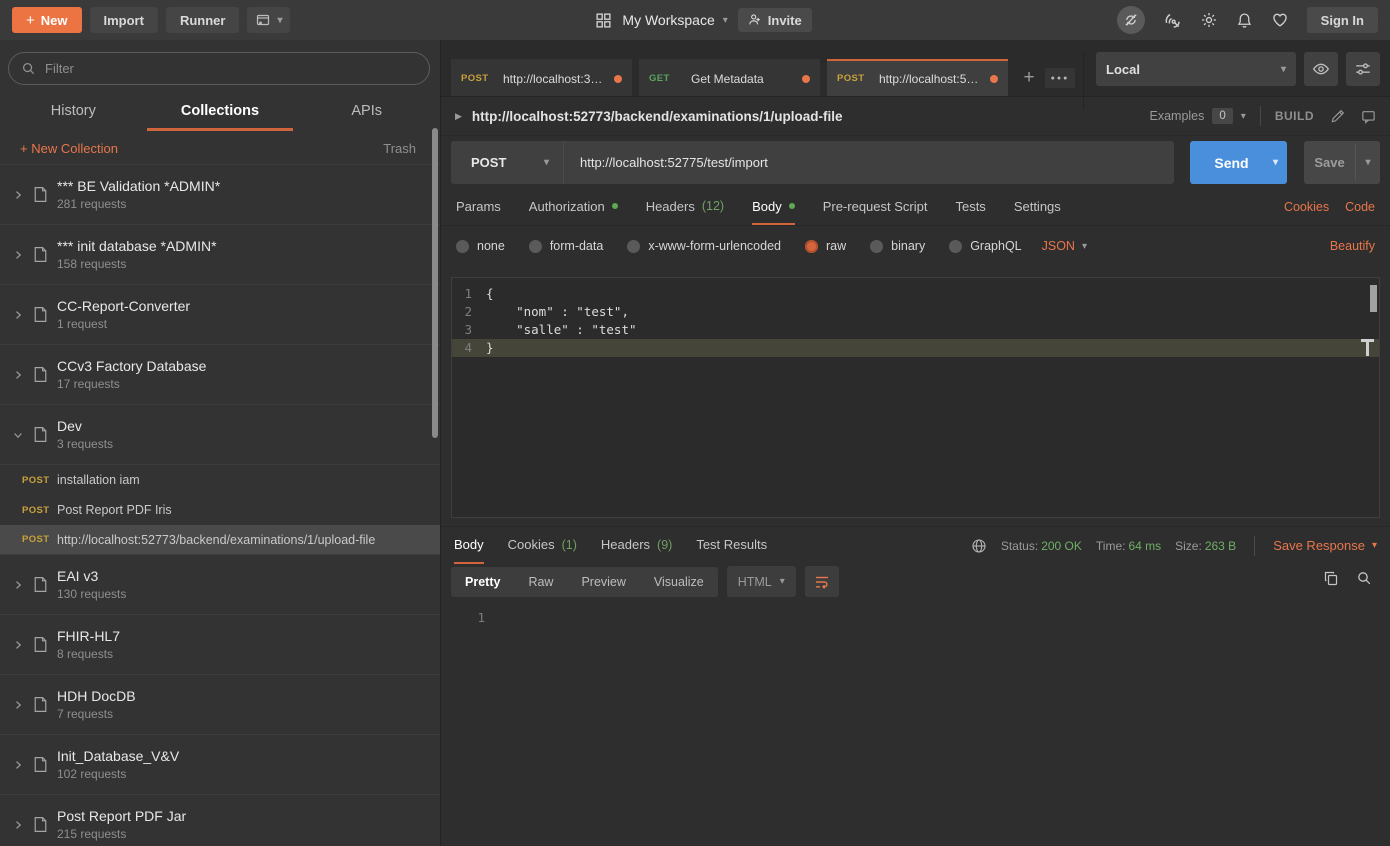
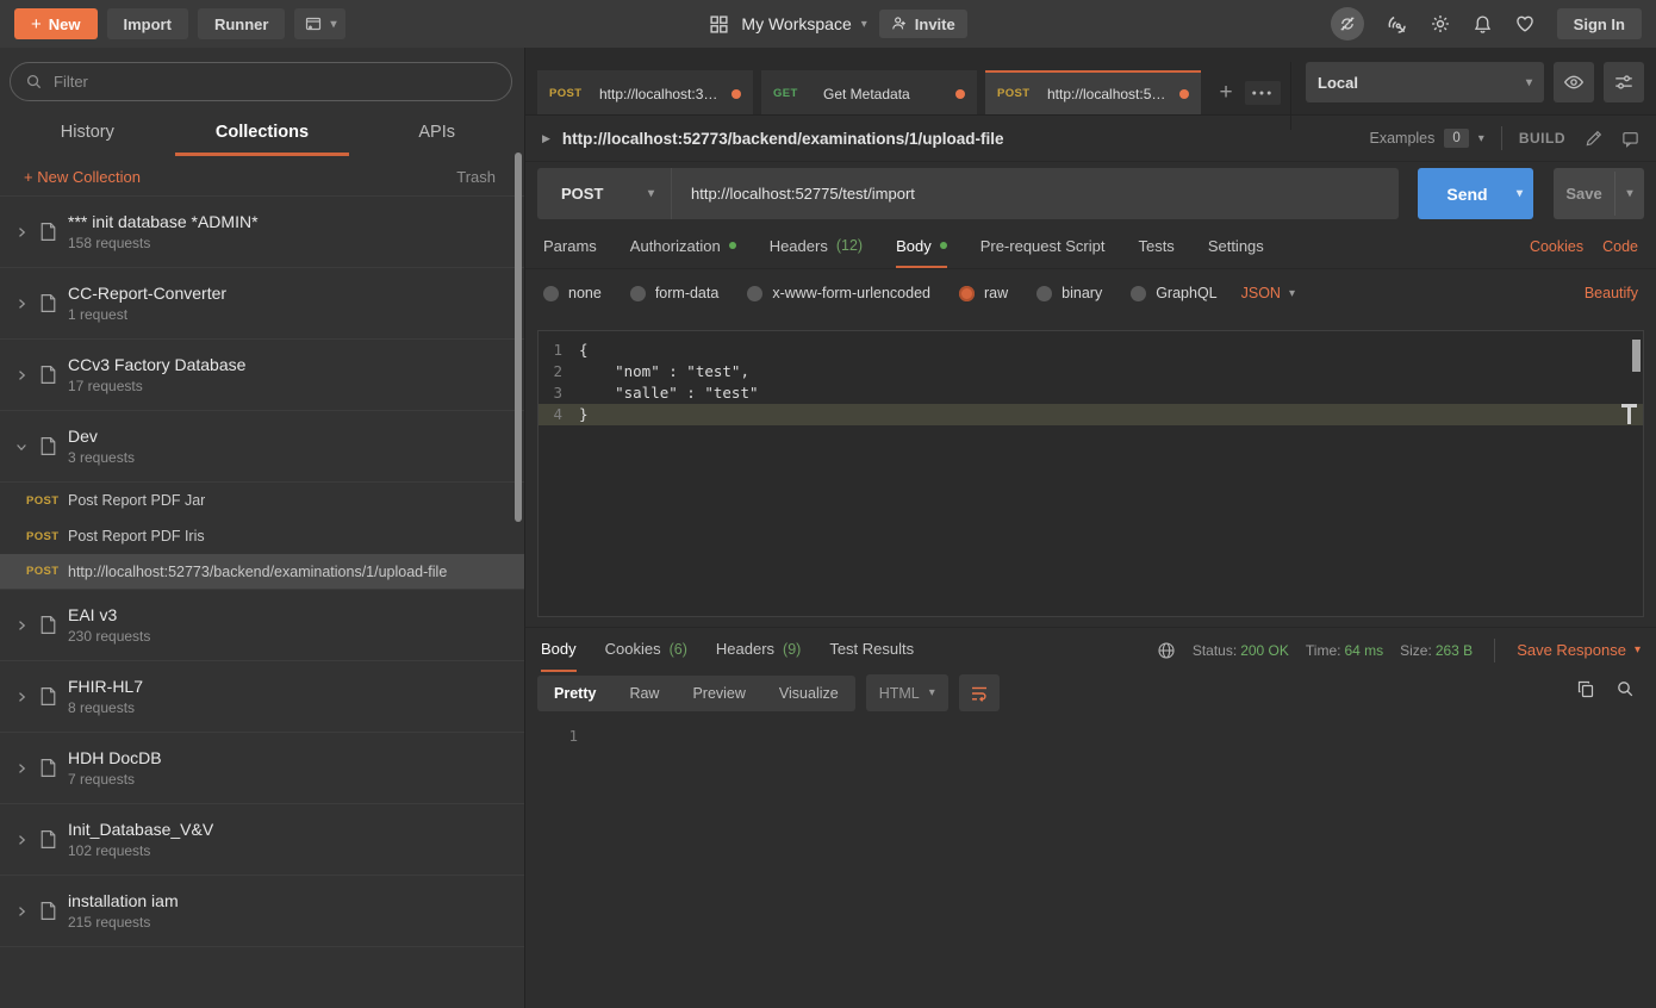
  +
  New
  Import
  Runner
  ▾
  My Workspace
  ▾
  Invite
  Sign In
  Filter
  History
  Collections
  APIs
  + New Collection
  Trash
- *** BE Validation *ADMIN*
- 281 requests
  *** init database *ADMIN*
  158 requests
  CC-Report-Converter
  1 request
  CCv3 Factory Database
  17 requests
  Dev
  3 requests
  POST
- installation iam
+ Post Report PDF Jar
  POST
  Post Report PDF Iris
  POST
  http://localhost:52773/backend/examinations/1/upload-file
  EAI v3
- 130 requests
+ 230 requests
  FHIR-HL7
  8 requests
  HDH DocDB
  7 requests
  Init_Database_V&V
  102 requests
- Post Report PDF Jar
+ installation iam
  215 requests
  POST
  http://localhost:327
  GET
  Get Metadata
  POST
  http://localhost:527
  +
  Local
  ▾
  ▶
  http://localhost:52773/backend/examinations/1/upload-file
  Examples
  0
  ▾
  BUILD
  POST
  ▾
  http://localhost:52775/test/import
  Send
  ▾
  Save
  ▾
  Params
  Authorization
  Headers
  (12)
  Body
  Pre-request Script
  Tests
  Settings
  Cookies
  Code
  none
  form-data
  x-www-form-urlencoded
  raw
  binary
  GraphQL
  JSON
  ▾
  Beautify
  1
  {
  2
  "nom" : "test",
  3
  "salle" : "test"
  4
  }
  Body
  Cookies
- (1)
+ (6)
  Headers
  (9)
  Test Results
  Status: 200 OK
  Time: 64 ms
  Size: 263 B
  Save Response
  ▾
  Pretty
  Raw
  Preview
  Visualize
  HTML
  ▾
  1
